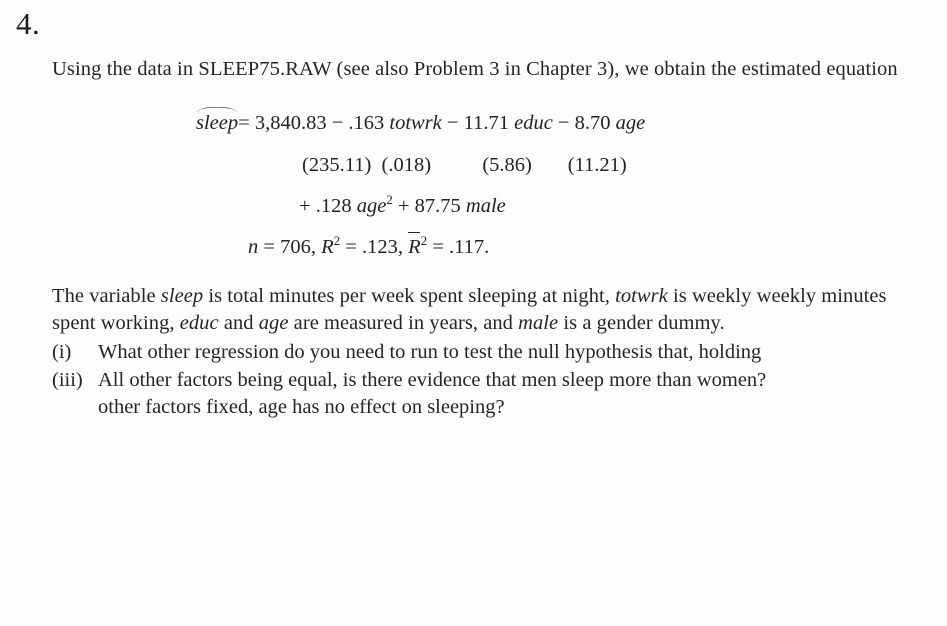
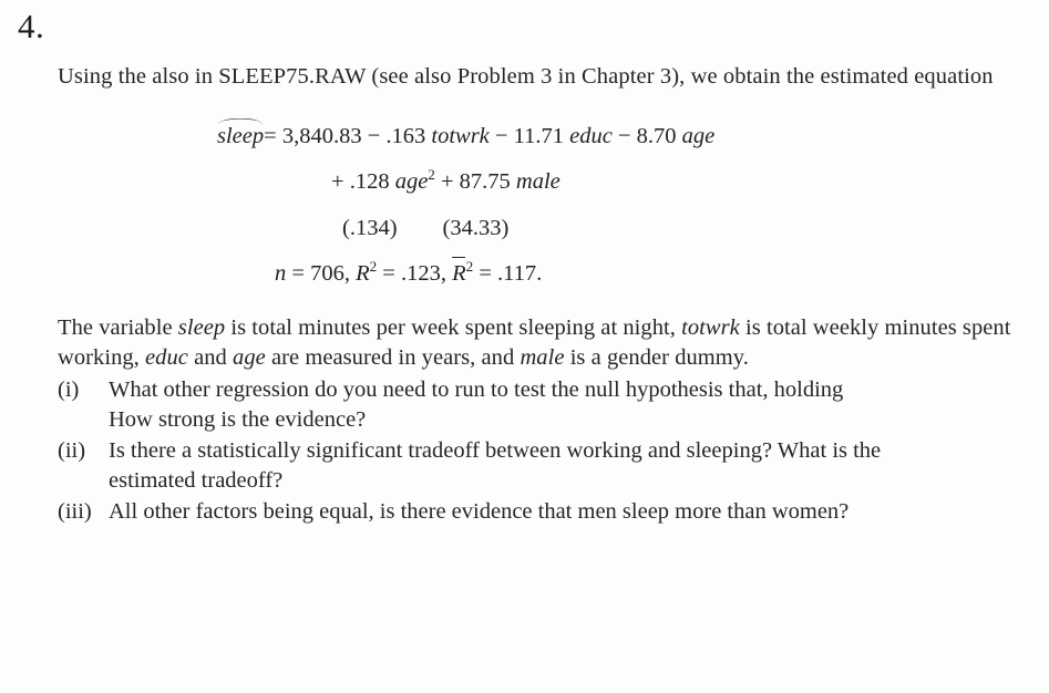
  4.
- Using the data in SLEEP75.RAW (see also Problem 3 in Chapter 3), we obtain the estimated equation
+ Using the also in SLEEP75.RAW (see also Problem 3 in Chapter 3), we obtain the estimated equation
  sleep= 3,840.83 − .163 totwrk − 11.71 educ − 8.70 age
- (235.11) (.018) (5.86) (11.21)
  + .128 age2 + 87.75 male
+ (.134) (34.33)
  n = 706, R2 = .123, R2 = .117.
- The variable sleep is total minutes per week spent sleeping at night, totwrk is weekly weekly minutes spent working, educ and age are measured in years, and male is a gender dummy.
+ The variable sleep is total minutes per week spent sleeping at night, totwrk is total weekly minutes spent working, educ and age are measured in years, and male is a gender dummy.
  (i)
  What other regression do you need to run to test the null hypothesis that, holding
+ How strong is the evidence?
+ (ii)
+ Is there a statistically significant tradeoff between working and sleeping? What is the
+ estimated tradeoff?
  (iii)
  All other factors being equal, is there evidence that men sleep more than women?
- other factors fixed, age has no effect on sleeping?
